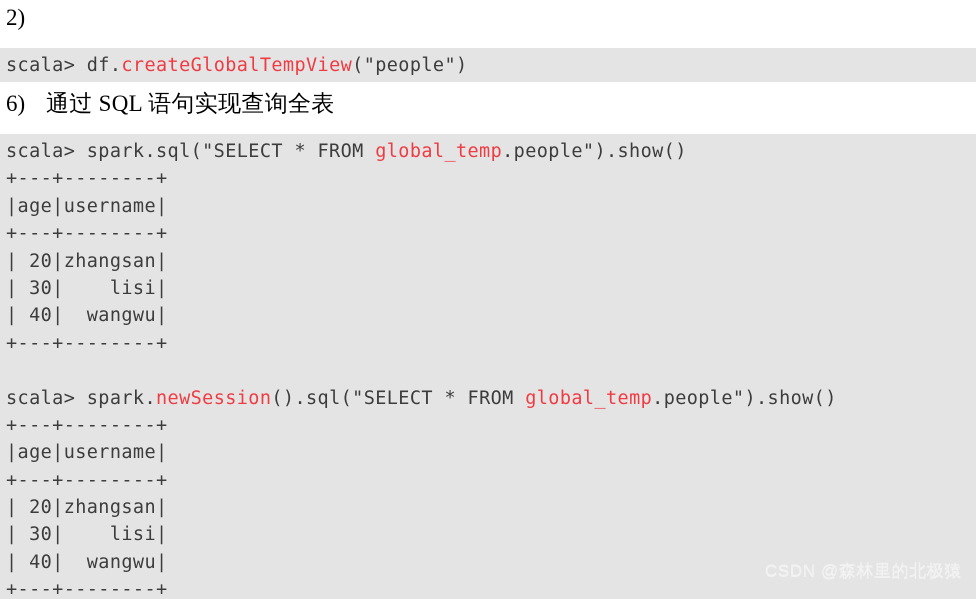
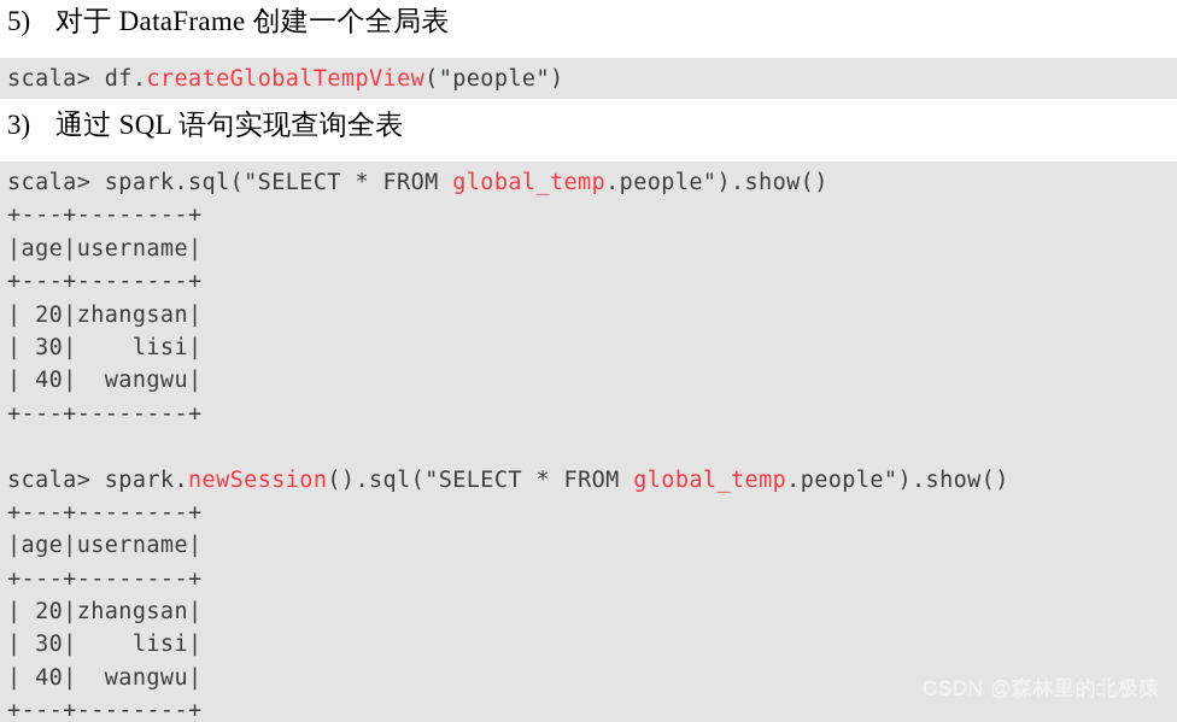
- 2)
+ 5)
+ 对于 DataFrame 创建一个全局表
  scala> df.createGlobalTempView("people")
- 6)
+ 3)
  通过 SQL 语句实现查询全表
  scala> spark.sql("SELECT * FROM global_temp.people").show()
  +---+--------+
  |age|username|
  +---+--------+
  | 20|zhangsan|
  | 30| lisi|
  | 40| wangwu|
  +---+--------+
  scala> spark.newSession().sql("SELECT * FROM global_temp.people").show()
  +---+--------+
  |age|username|
  +---+--------+
  | 20|zhangsan|
  | 30| lisi|
  | 40| wangwu|
  +---+--------+
